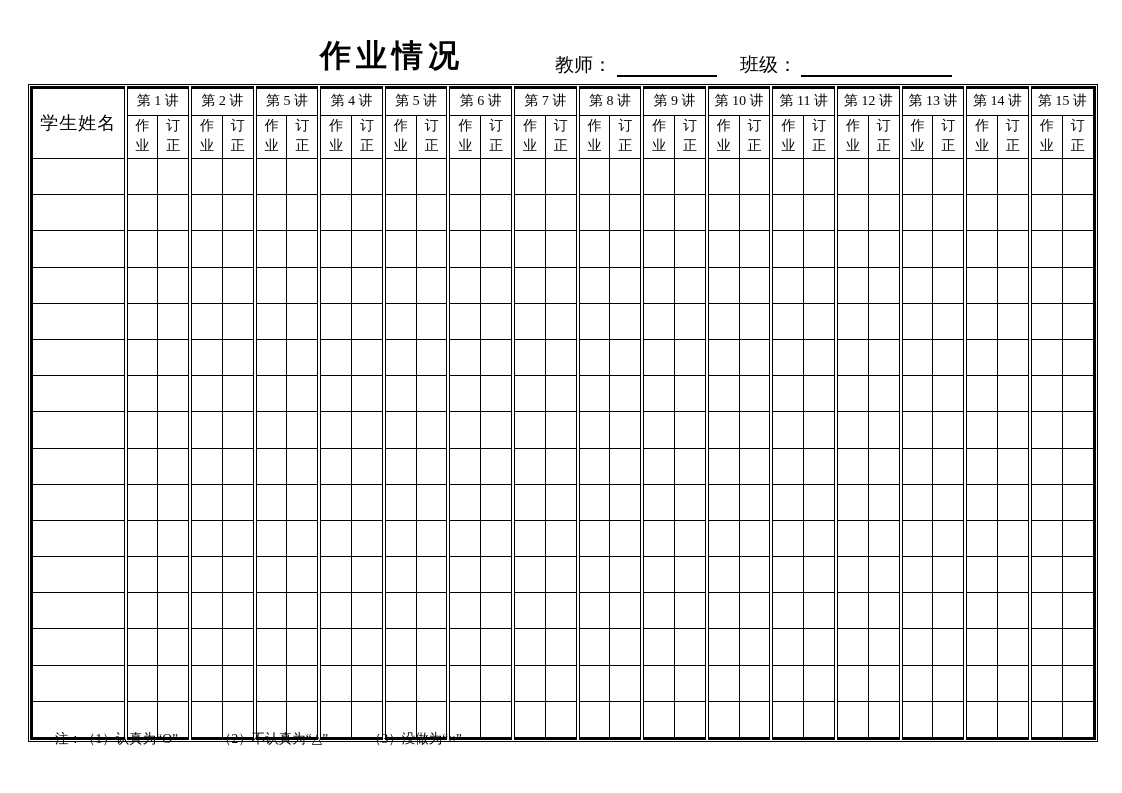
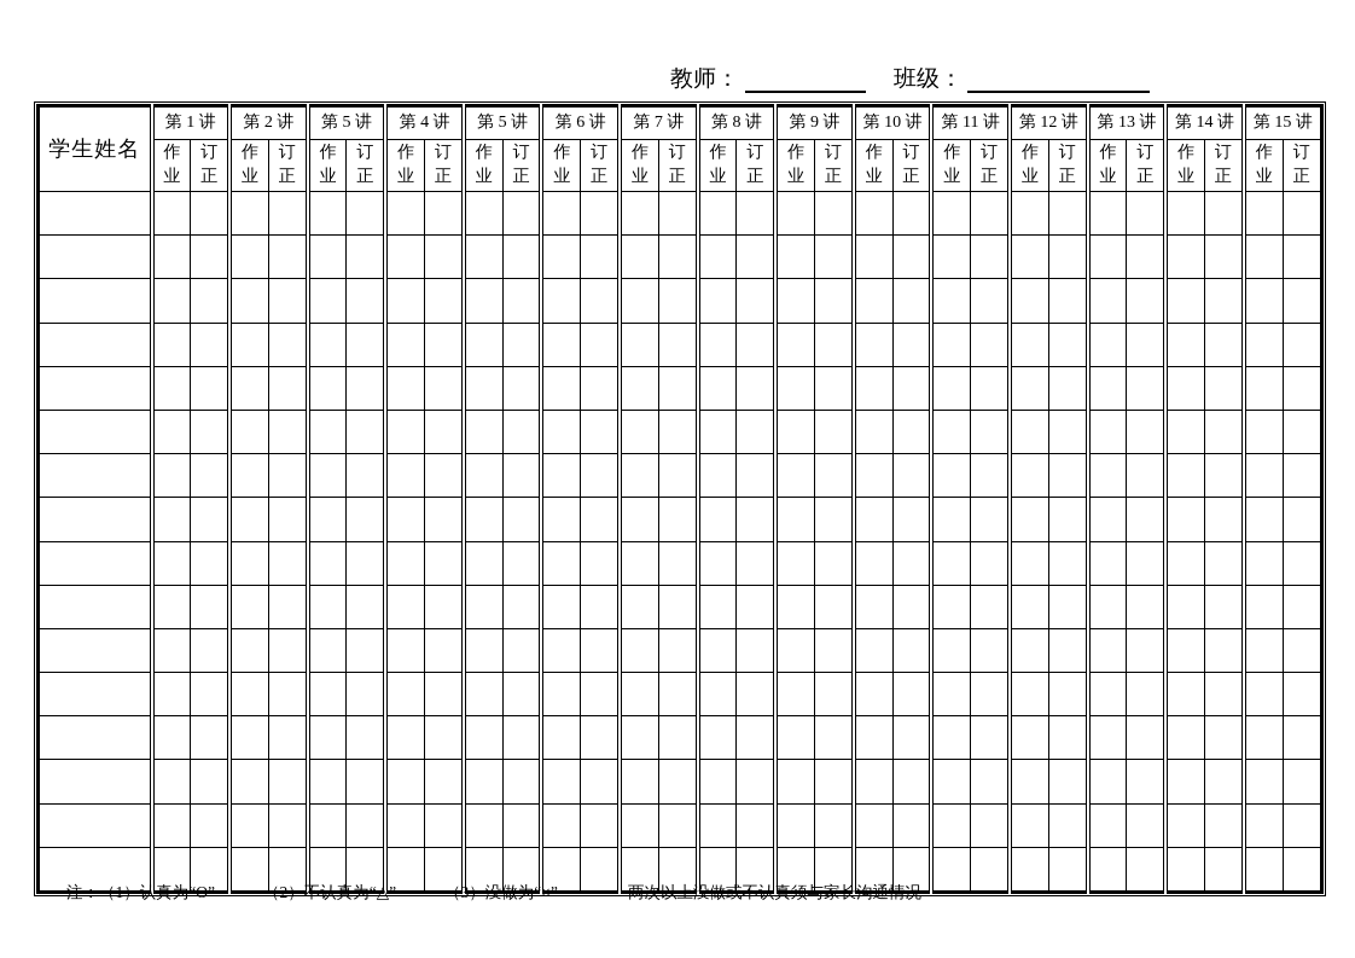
- 作业情况
  教师：
  班级：
  学生姓名	第 1 讲	第 2 讲	第 5 讲	第 4 讲	第 5 讲	第 6 讲	第 7 讲	第 8 讲	第 9 讲	第 10 讲	第 11 讲	第 12 讲	第 13 讲	第 14 讲	第 15 讲
  作 业	订 正	作 业	订 正	作 业	订 正	作 业	订 正	作 业	订 正	作 业	订 正	作 业	订 正	作 业	订 正	作 业	订 正	作 业	订 正	作 业	订 正	作 业	订 正	作 业	订 正	作 业	订 正	作 业	订 正
  注：（1）认真为“O”
  （2）不认真为“△”
  （3）没做为“×”
+ 两次以上没做或不认真须与家长沟通情况
